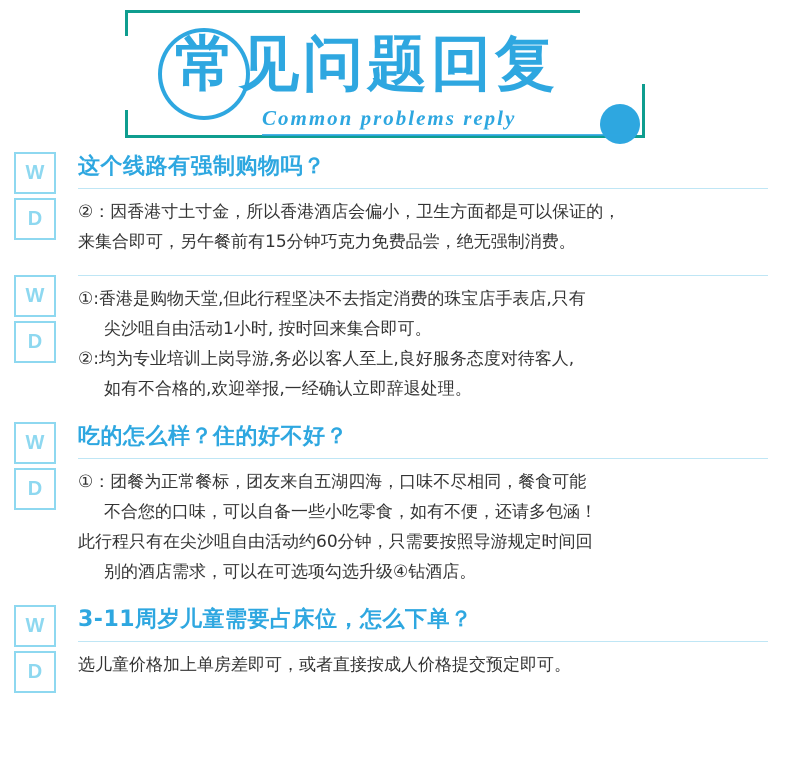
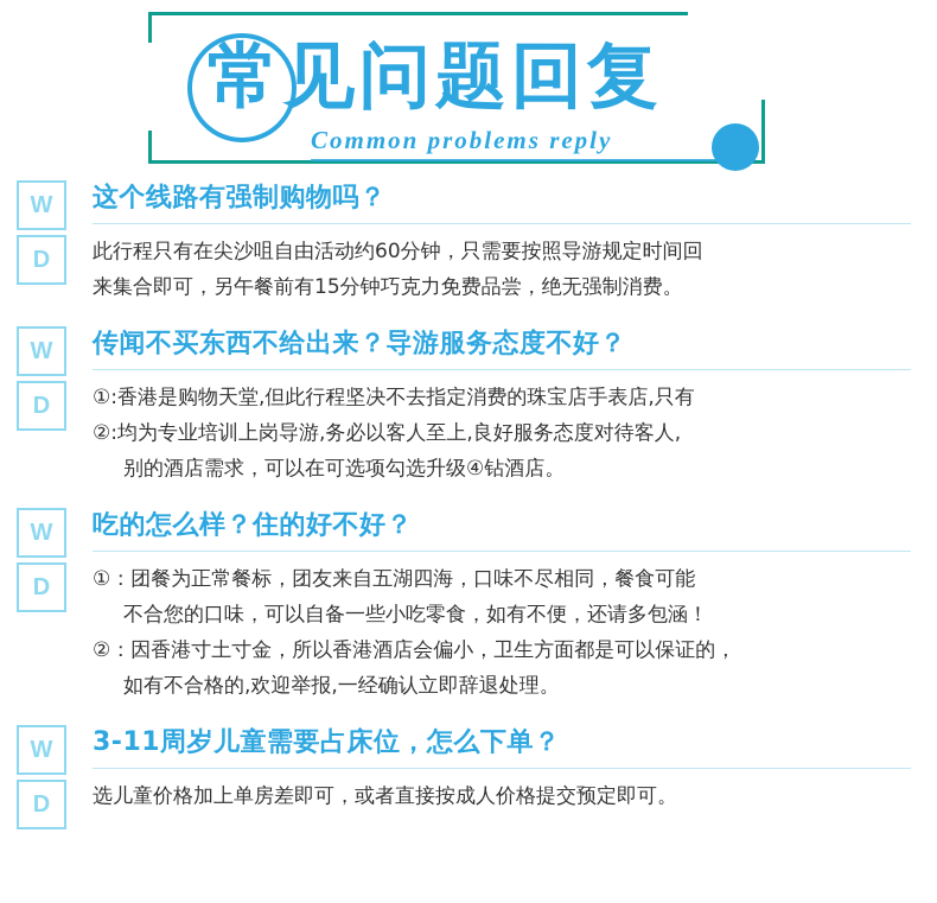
  常见问题回复
  Common problems reply
  W
  D
  这个线路有强制购物吗？
- ②：因香港寸土寸金，所以香港酒店会偏小，卫生方面都是可以保证的，
+ 此行程只有在尖沙咀自由活动约60分钟，只需要按照导游规定时间回
  来集合即可，另午餐前有15分钟巧克力免费品尝，绝无强制消费。
  W
  D
+ 传闻不买东西不给出来？导游服务态度不好？
  ①:香港是购物天堂,但此行程坚决不去指定消费的珠宝店手表店,只有
- 尖沙咀自由活动1小时, 按时回来集合即可。
  ②:均为专业培训上岗导游,务必以客人至上,良好服务态度对待客人,
- 如有不合格的,欢迎举报,一经确认立即辞退处理。
+ 别的酒店需求，可以在可选项勾选升级④钻酒店。
  W
  D
  吃的怎么样？住的好不好？
  ①：团餐为正常餐标，团友来自五湖四海，口味不尽相同，餐食可能
  不合您的口味，可以自备一些小吃零食，如有不便，还请多包涵！
- 此行程只有在尖沙咀自由活动约60分钟，只需要按照导游规定时间回
+ ②：因香港寸土寸金，所以香港酒店会偏小，卫生方面都是可以保证的，
- 别的酒店需求，可以在可选项勾选升级④钻酒店。
+ 如有不合格的,欢迎举报,一经确认立即辞退处理。
  W
  D
  3-11周岁儿童需要占床位，怎么下单？
  选儿童价格加上单房差即可，或者直接按成人价格提交预定即可。
